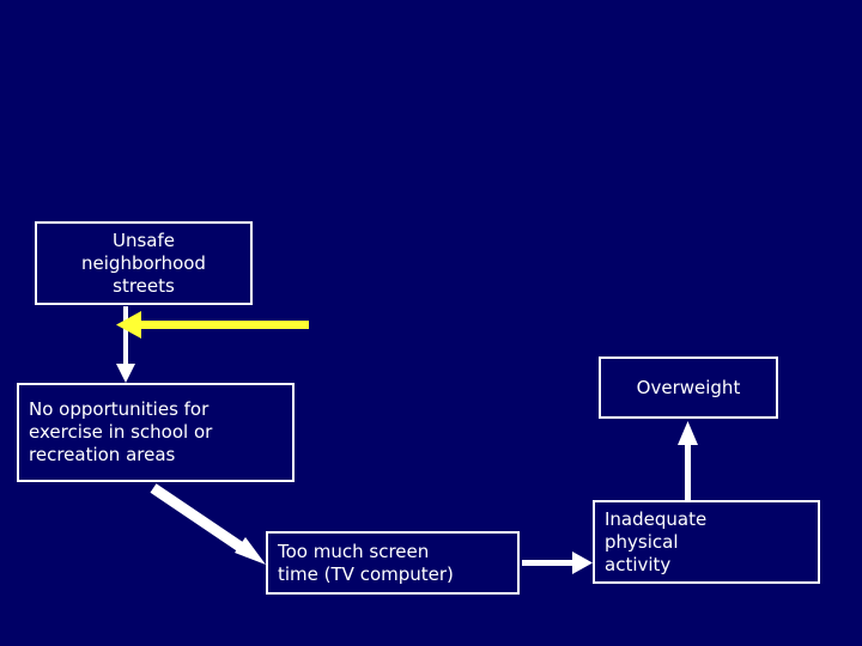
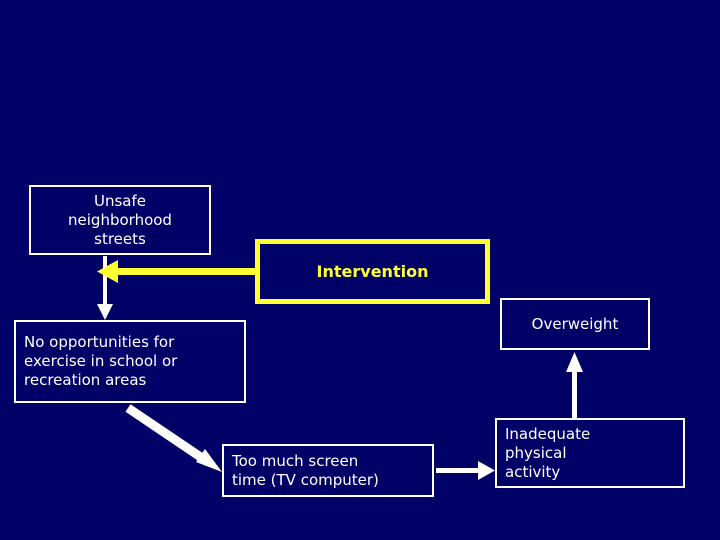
  Unsafe
  neighborhood
  streets
+ Intervention
  No opportunities for
  exercise in school or
  recreation areas
  Overweight
  Too much screen
  time (TV computer)
  Inadequate
  physical
  activity
